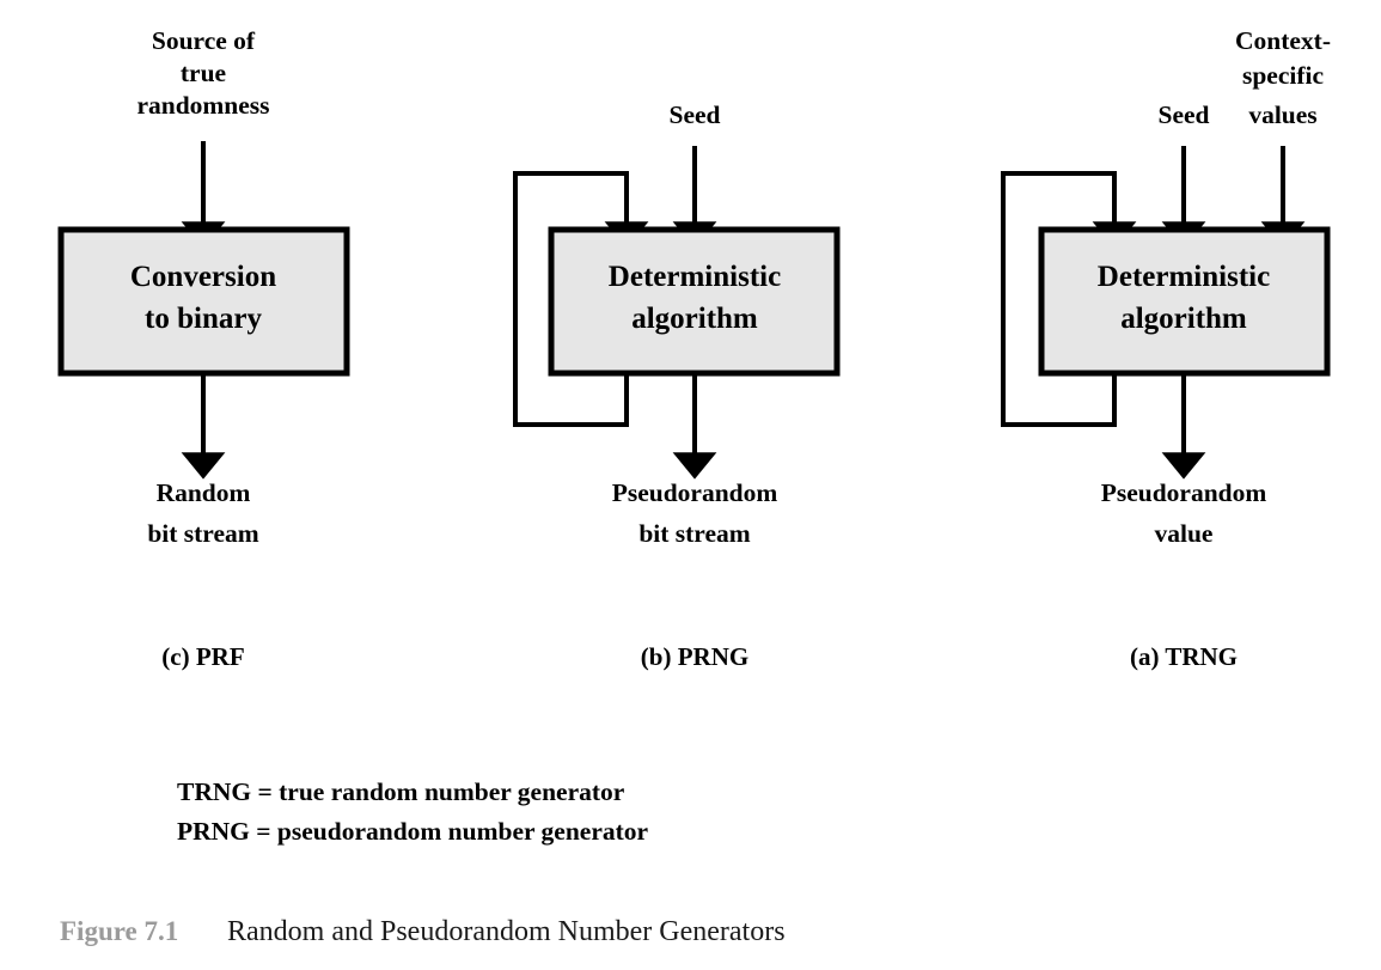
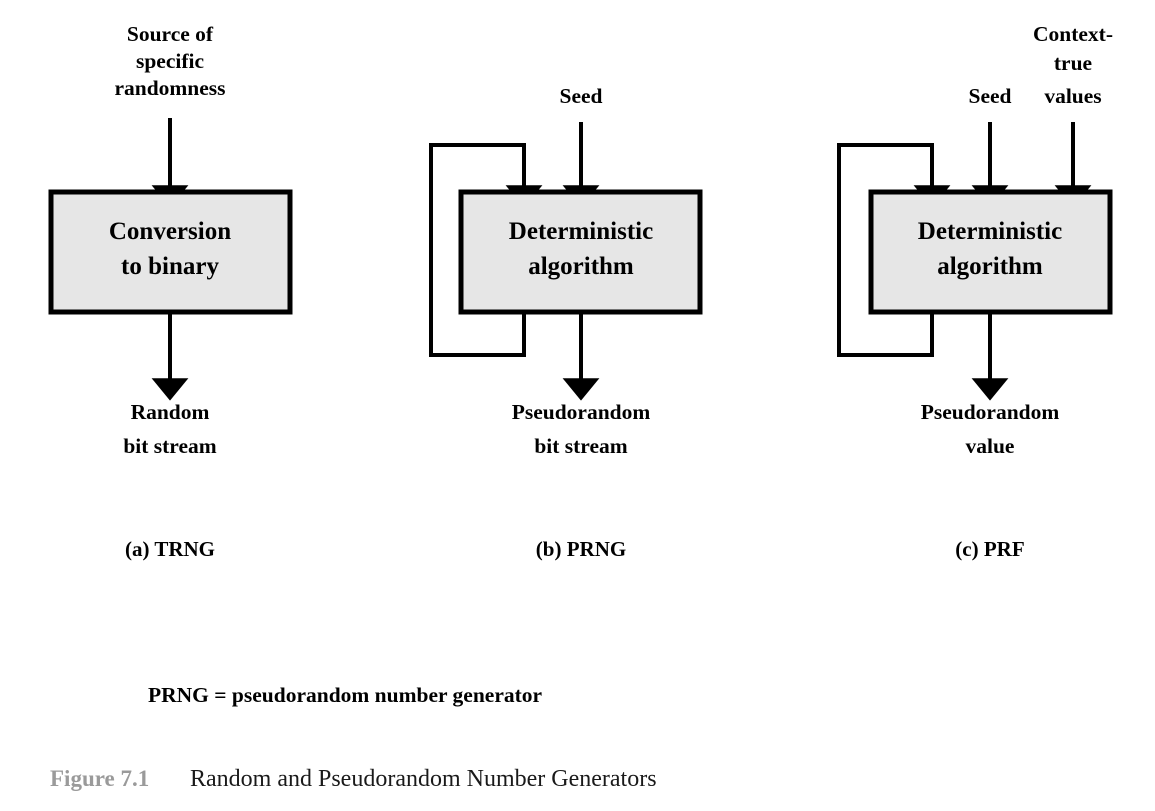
  Source of
- true
+ specific
  randomness
  Conversion
  to binary
  Random
  bit stream
- (c) PRF
+ (a) TRNG
  Seed
  Deterministic
  algorithm
  Pseudorandom
  bit stream
  (b) PRNG
  Context-
- specific
+ true
  values
  Seed
  Deterministic
  algorithm
  Pseudorandom
  value
- (a) TRNG
+ (c) PRF
- TRNG = true random number generator
  PRNG = pseudorandom number generator
  Figure 7.1
  Random and Pseudorandom Number Generators
